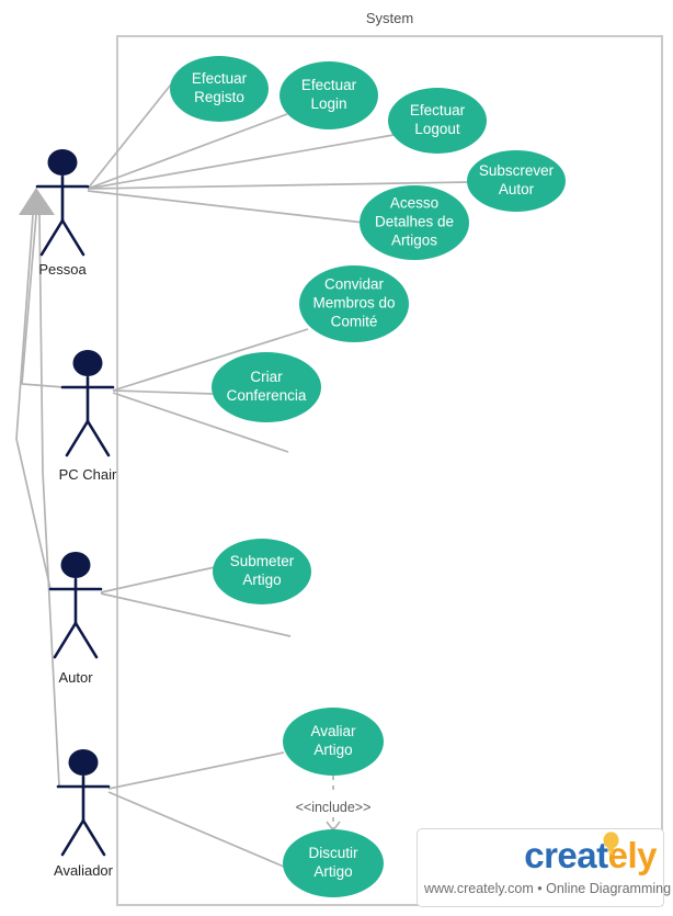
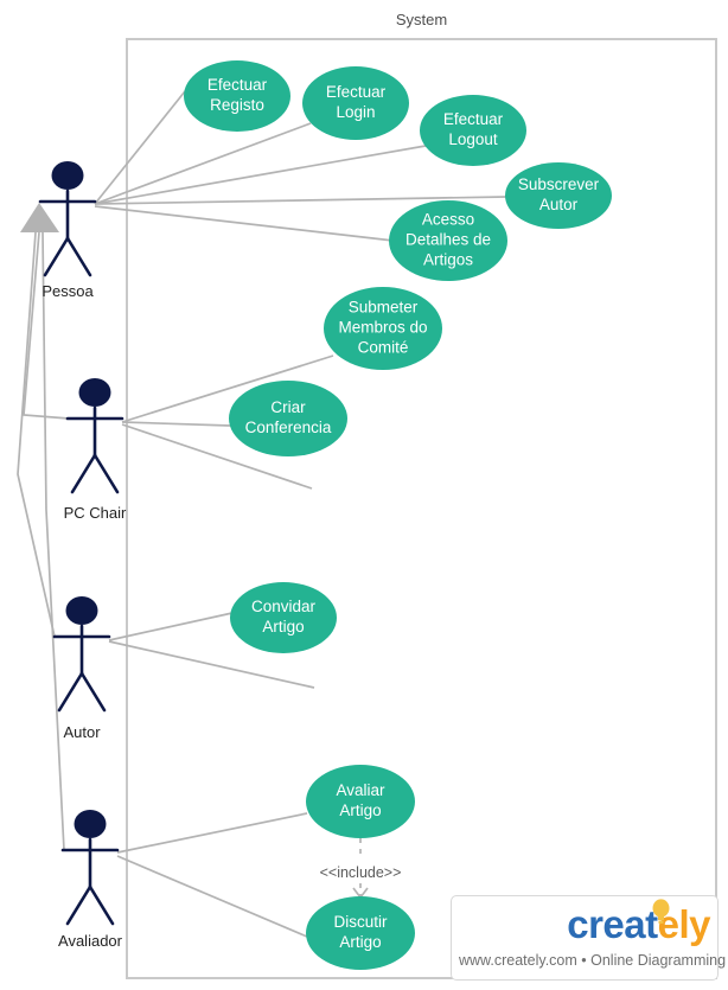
  System
  <<include>>
  Efectuar
  Registo
  Efectuar
  Login
  Efectuar
  Logout
  Subscrever
  Autor
  Acesso
  Detalhes de
  Artigos
- Convidar
+ Submeter
  Membros do
  Comité
  Criar
  Conferencia
- Submeter
+ Convidar
  Artigo
  Avaliar
  Artigo
  Discutir
  Artigo
  Pessoa
  PC Chair
  Autor
  Avaliador
  creately
  www.creately.com • Online Diagramming
